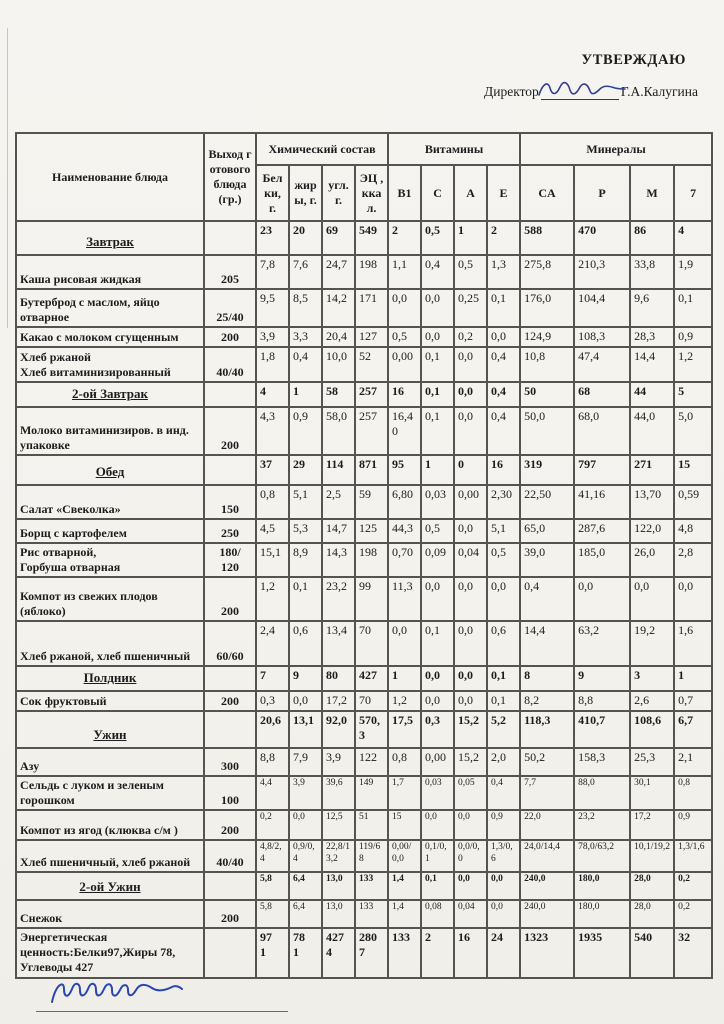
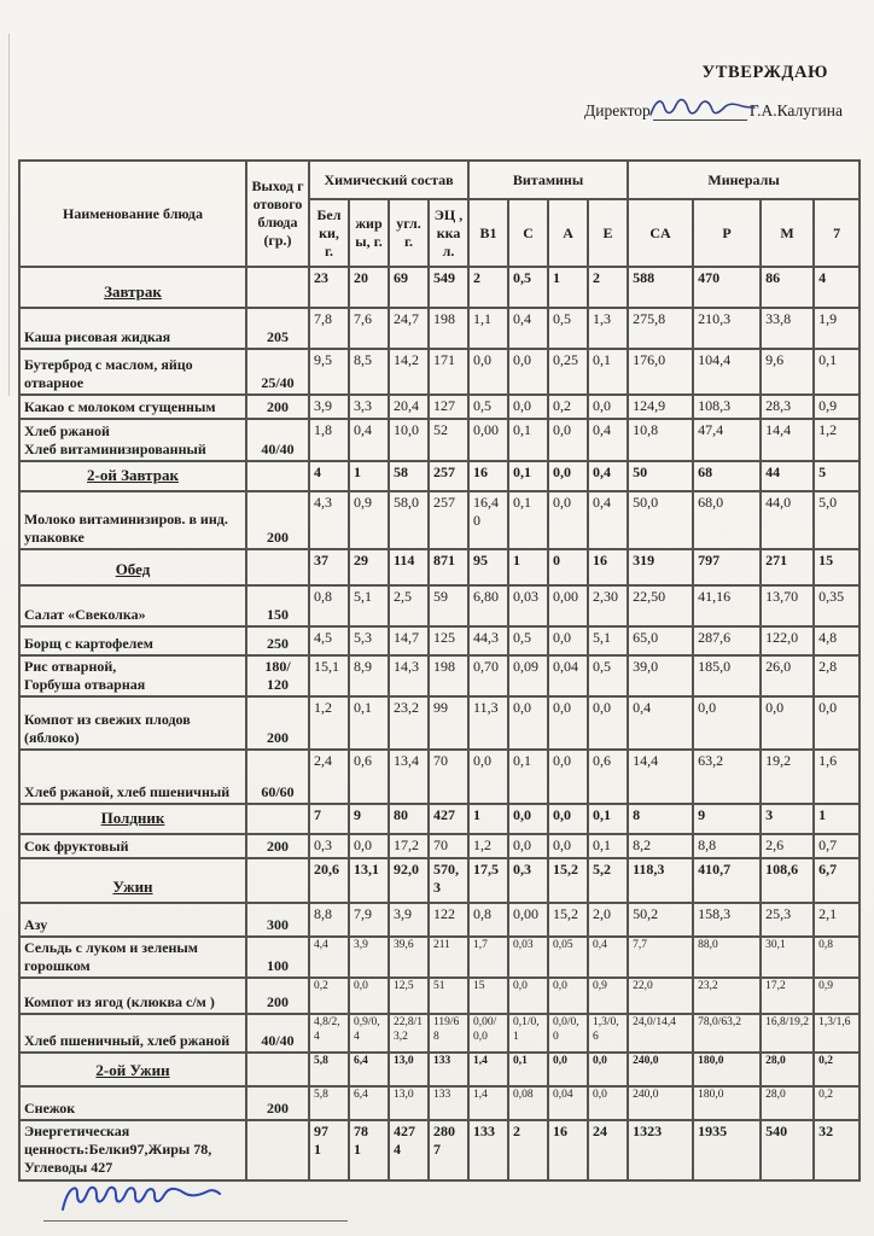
  УТВЕРЖДАЮ
  Директор
  Г.А.Калугина
  Наименование блюда	Выход готового блюда (гр.)	Химический состав	Витамины	Минералы
  Белки, г.	жиры, г.	угл.г.	ЭЦ ,ккал.	B1	C	A	E	CA	P	M	7
  Завтрак		23	20	69	549	2	0,5	1	2	588	470	86	4
  Каша рисовая жидкая	205	7,8	7,6	24,7	198	1,1	0,4	0,5	1,3	275,8	210,3	33,8	1,9
  Бутерброд с маслом, яйцо отварное	25/40	9,5	8,5	14,2	171	0,0	0,0	0,25	0,1	176,0	104,4	9,6	0,1
  Какао с молоком сгущенным	200	3,9	3,3	20,4	127	0,5	0,0	0,2	0,0	124,9	108,3	28,3	0,9
  Хлеб ржаной Хлеб витаминизированный	40/40	1,8	0,4	10,0	52	0,00	0,1	0,0	0,4	10,8	47,4	14,4	1,2
  2-ой Завтрак		4	1	58	257	16	0,1	0,0	0,4	50	68	44	5
  Молоко витаминизиров. в инд. упаковке	200	4,3	0,9	58,0	257	16,40	0,1	0,0	0,4	50,0	68,0	44,0	5,0
  Обед		37	29	114	871	95	1	0	16	319	797	271	15
- Салат «Свеколка»	150	0,8	5,1	2,5	59	6,80	0,03	0,00	2,30	22,50	41,16	13,70	0,59
+ Салат «Свеколка»	150	0,8	5,1	2,5	59	6,80	0,03	0,00	2,30	22,50	41,16	13,70	0,35
  Борщ с картофелем	250	4,5	5,3	14,7	125	44,3	0,5	0,0	5,1	65,0	287,6	122,0	4,8
  Рис отварной, Горбуша отварная	180/ 120	15,1	8,9	14,3	198	0,70	0,09	0,04	0,5	39,0	185,0	26,0	2,8
  Компот из свежих плодов (яблоко)	200	1,2	0,1	23,2	99	11,3	0,0	0,0	0,0	0,4	0,0	0,0	0,0
  Хлеб ржаной, хлеб пшеничный	60/60	2,4	0,6	13,4	70	0,0	0,1	0,0	0,6	14,4	63,2	19,2	1,6
  Полдник		7	9	80	427	1	0,0	0,0	0,1	8	9	3	1
  Сок фруктовый	200	0,3	0,0	17,2	70	1,2	0,0	0,0	0,1	8,2	8,8	2,6	0,7
  Ужин		20,6	13,1	92,0	570,3	17,5	0,3	15,2	5,2	118,3	410,7	108,6	6,7
  Азу	300	8,8	7,9	3,9	122	0,8	0,00	15,2	2,0	50,2	158,3	25,3	2,1
- Сельдь с луком и зеленым горошком	100	4,4	3,9	39,6	149	1,7	0,03	0,05	0,4	7,7	88,0	30,1	0,8
+ Сельдь с луком и зеленым горошком	100	4,4	3,9	39,6	211	1,7	0,03	0,05	0,4	7,7	88,0	30,1	0,8
  Компот из ягод (клюква с/м )	200	0,2	0,0	12,5	51	15	0,0	0,0	0,9	22,0	23,2	17,2	0,9
- Хлеб пшеничный, хлеб ржаной	40/40	4,8/2,4	0,9/0,4	22,8/13,2	119/68	0,00/0,0	0,1/0,1	0,0/0,0	1,3/0,6	24,0/14,4	78,0/63,2	10,1/19,2	1,3/1,6
+ Хлеб пшеничный, хлеб ржаной	40/40	4,8/2,4	0,9/0,4	22,8/13,2	119/68	0,00/0,0	0,1/0,1	0,0/0,0	1,3/0,6	24,0/14,4	78,0/63,2	16,8/19,2	1,3/1,6
  2-ой Ужин		5,8	6,4	13,0	133	1,4	0,1	0,0	0,0	240,0	180,0	28,0	0,2
  Снежок	200	5,8	6,4	13,0	133	1,4	0,08	0,04	0,0	240,0	180,0	28,0	0,2
  Энергетическая ценность:Белки97,Жиры 78, Углеводы 427		97 1	78 1	427 4	280 7	133	2	16	24	1323	1935	540	32
